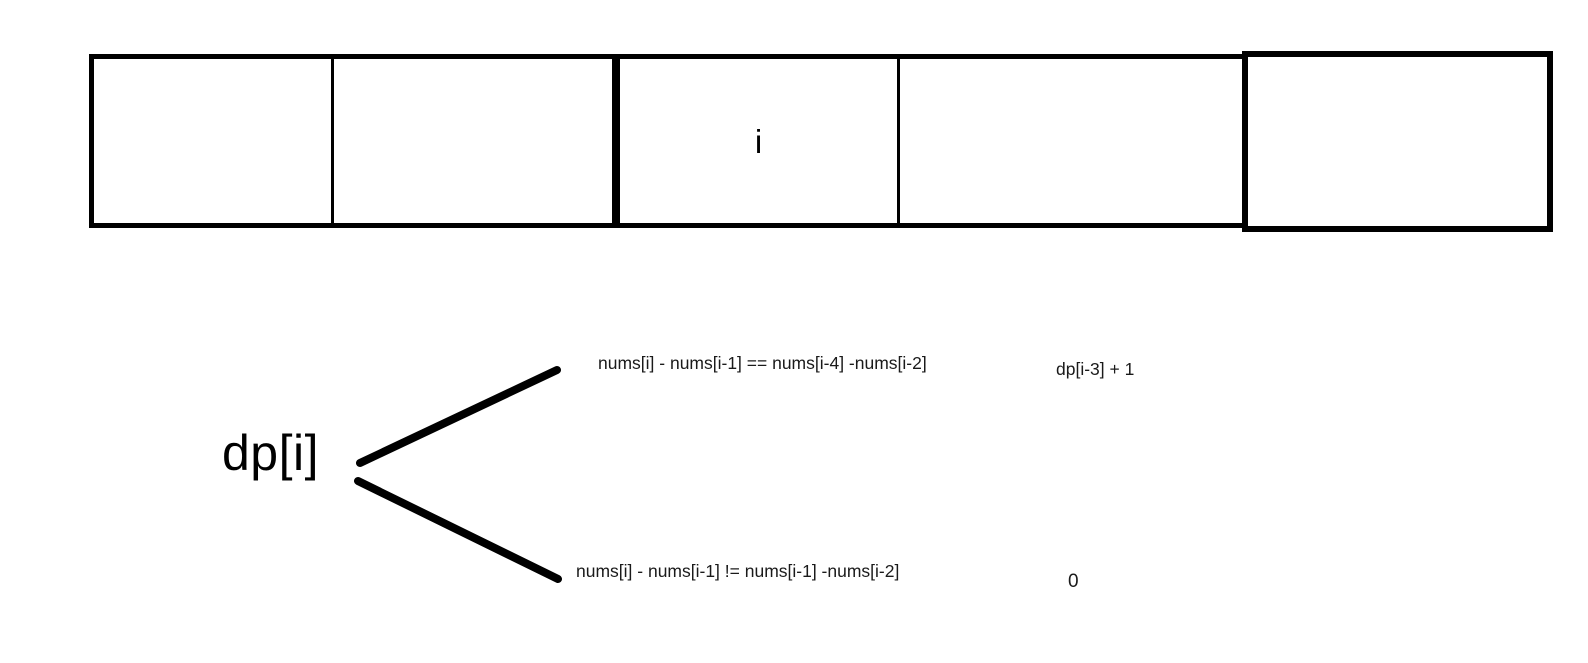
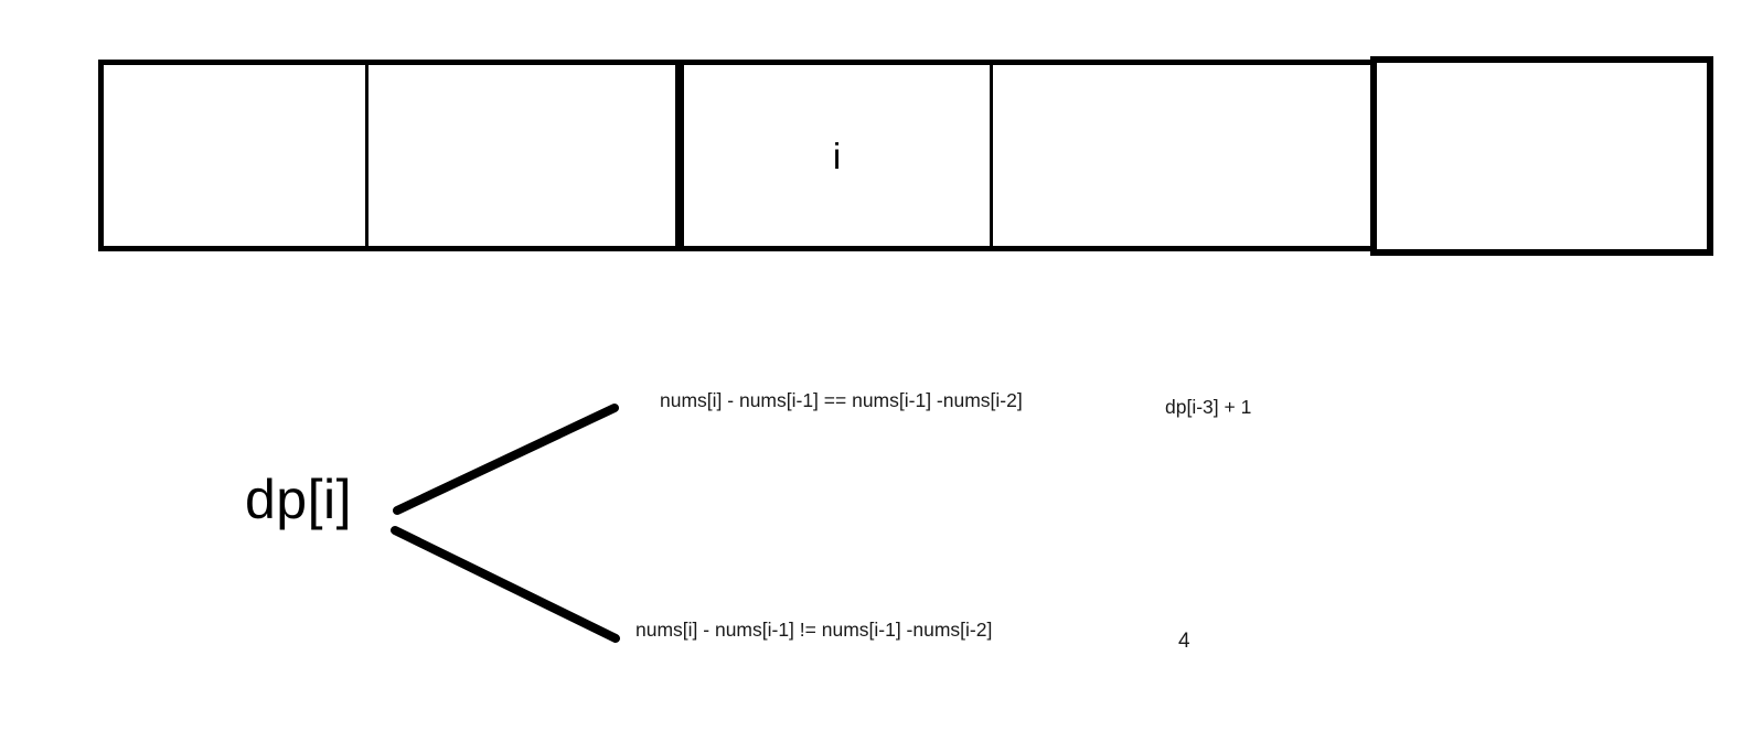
  i
  dp[i]
- nums[i] - nums[i-1] == nums[i-4] -nums[i-2]
+ nums[i] - nums[i-1] == nums[i-1] -nums[i-2]
  dp[i-3] + 1
  nums[i] - nums[i-1] != nums[i-1] -nums[i-2]
- 0
+ 4
